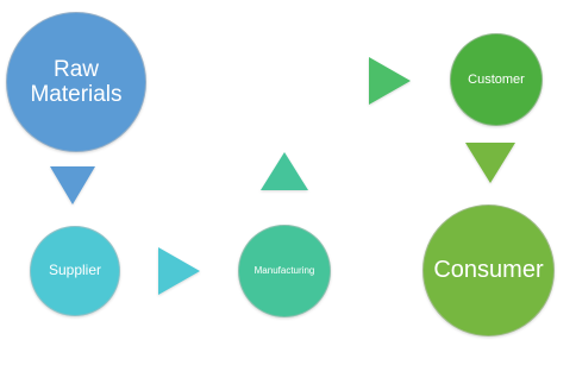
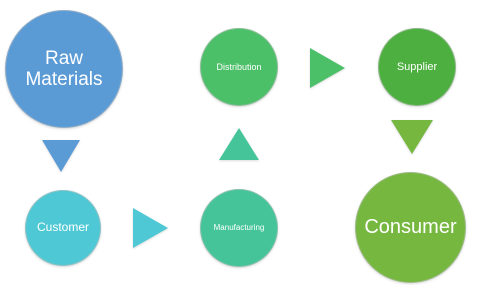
  Raw
  Materials
- Supplier
+ Customer
  Manufacturing
+ Distribution
- Customer
+ Supplier
  Consumer
